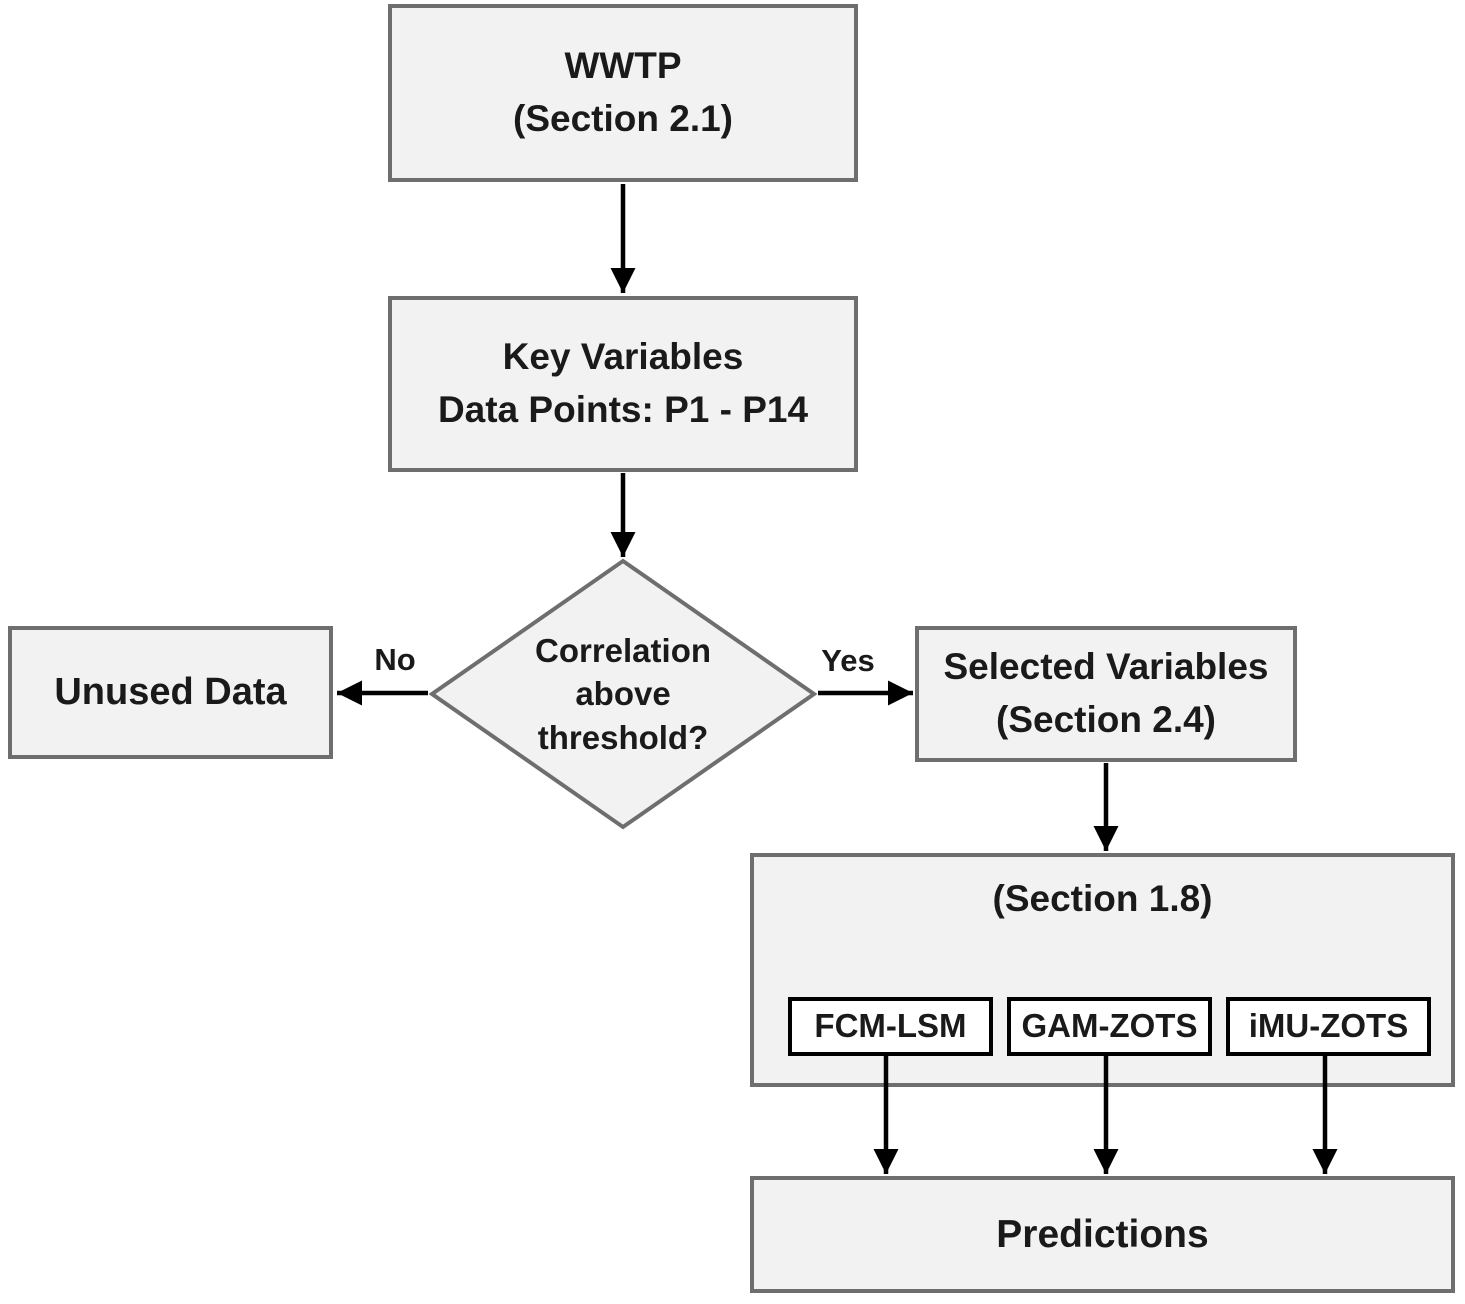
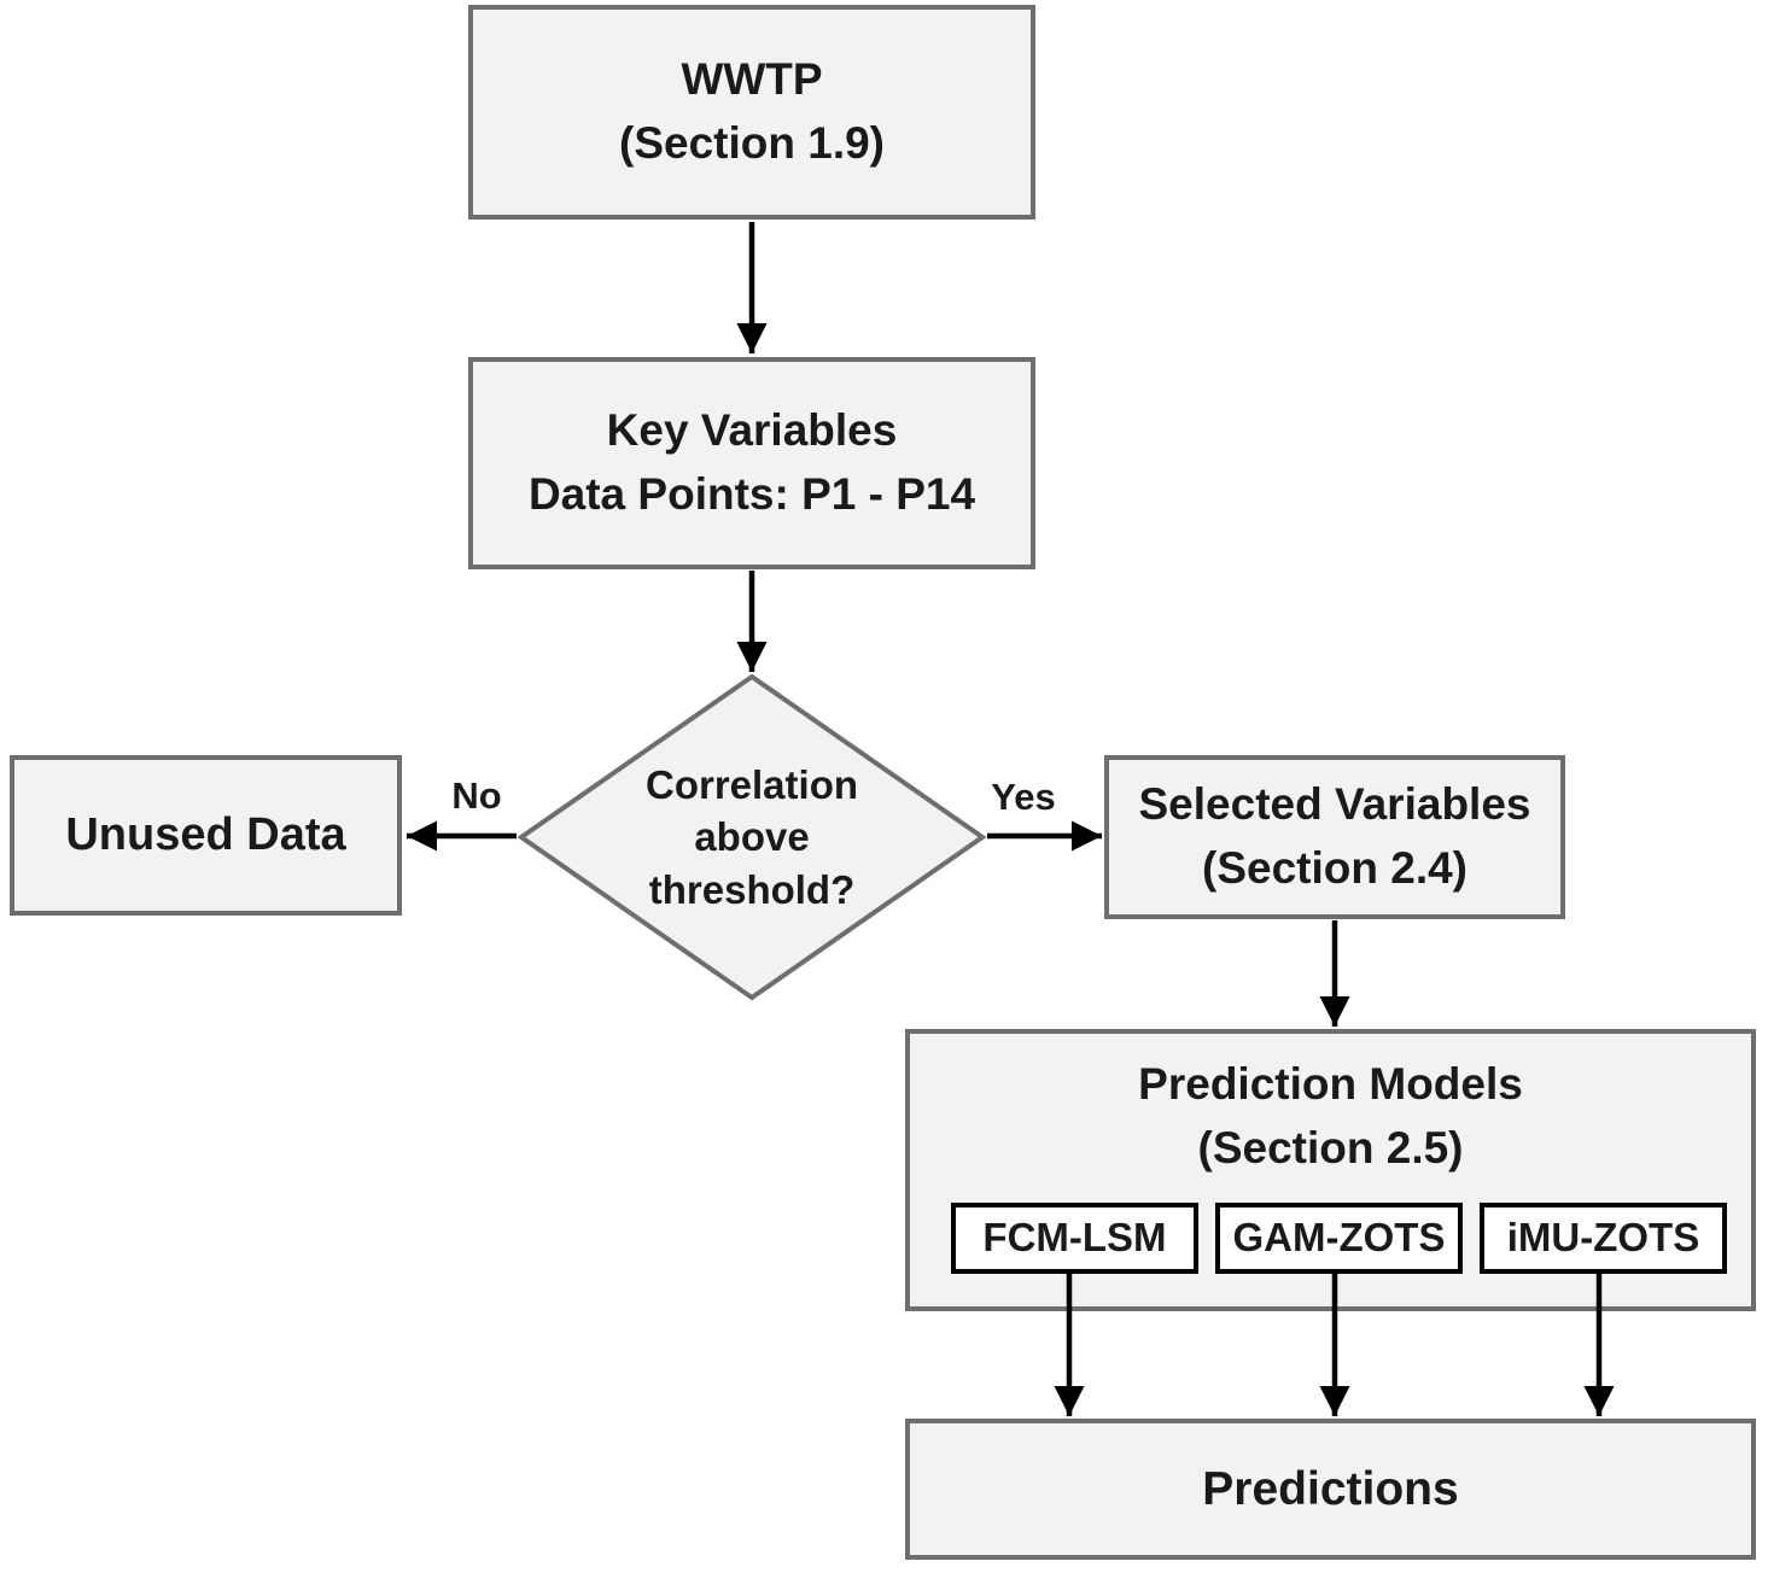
  WWTP
- (Section 2.1)
+ (Section 1.9)
  Key Variables
  Data Points: P1 - P14
  Correlation
  above
  threshold?
  Unused Data
  Selected Variables
  (Section 2.4)
+ Prediction Models
- (Section 1.8)
+ (Section 2.5)
  FCM-LSM
  GAM-ZOTS
  iMU-ZOTS
  Predictions
  No
  Yes
